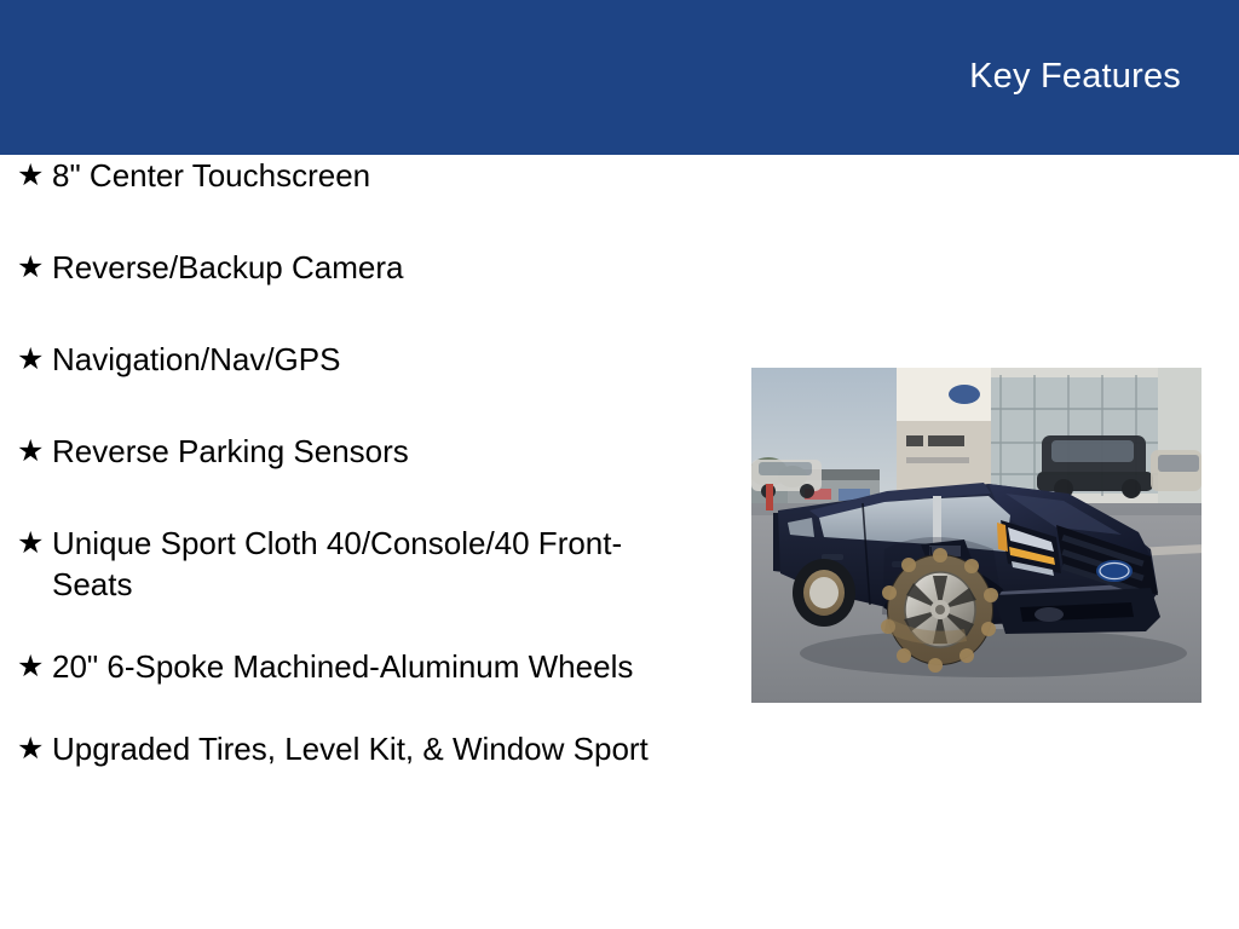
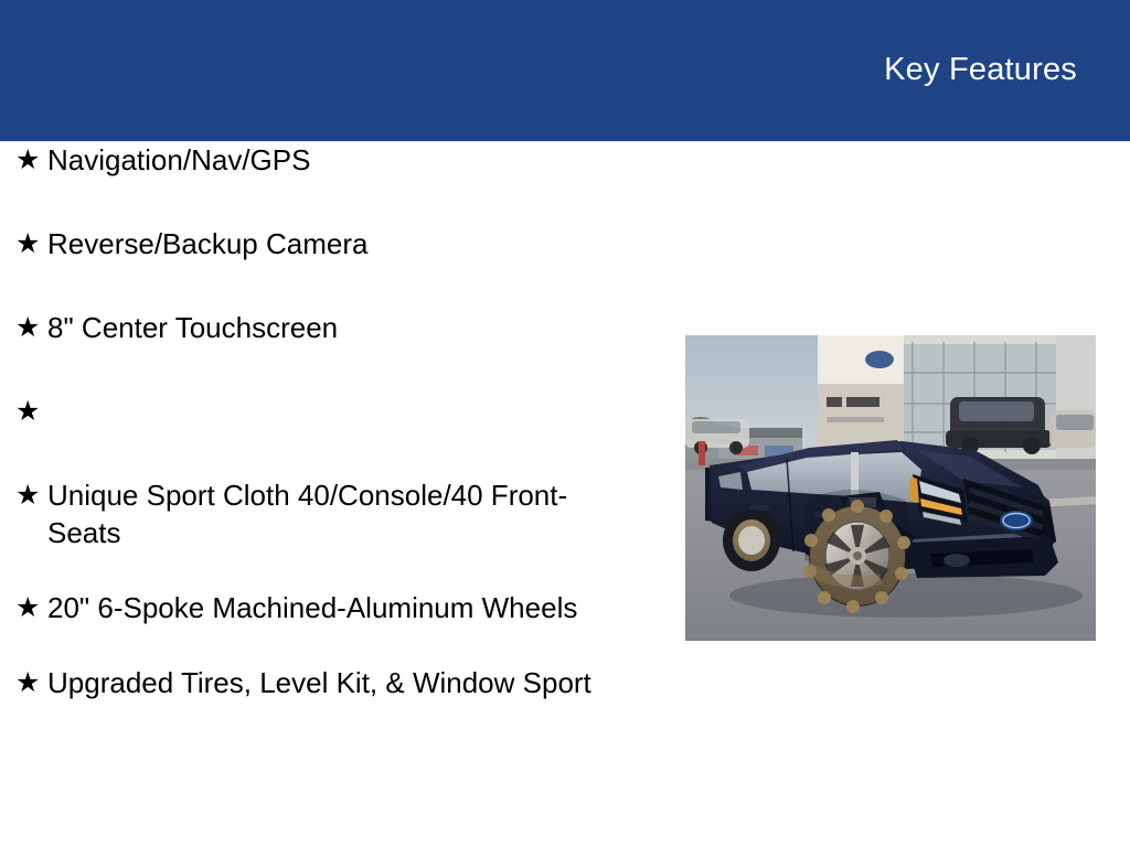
  Key Features
  ★
- 8" Center Touchscreen
+ Navigation/Nav/GPS
  ★
  Reverse/Backup Camera
  ★
- Navigation/Nav/GPS
+ 8" Center Touchscreen
  ★
- Reverse Parking Sensors
  ★
  Unique Sport Cloth 40/Console/40 Front-Seats
  ★
  20" 6-Spoke Machined-Aluminum Wheels
  ★
  Upgraded Tires, Level Kit, & Window Sport
